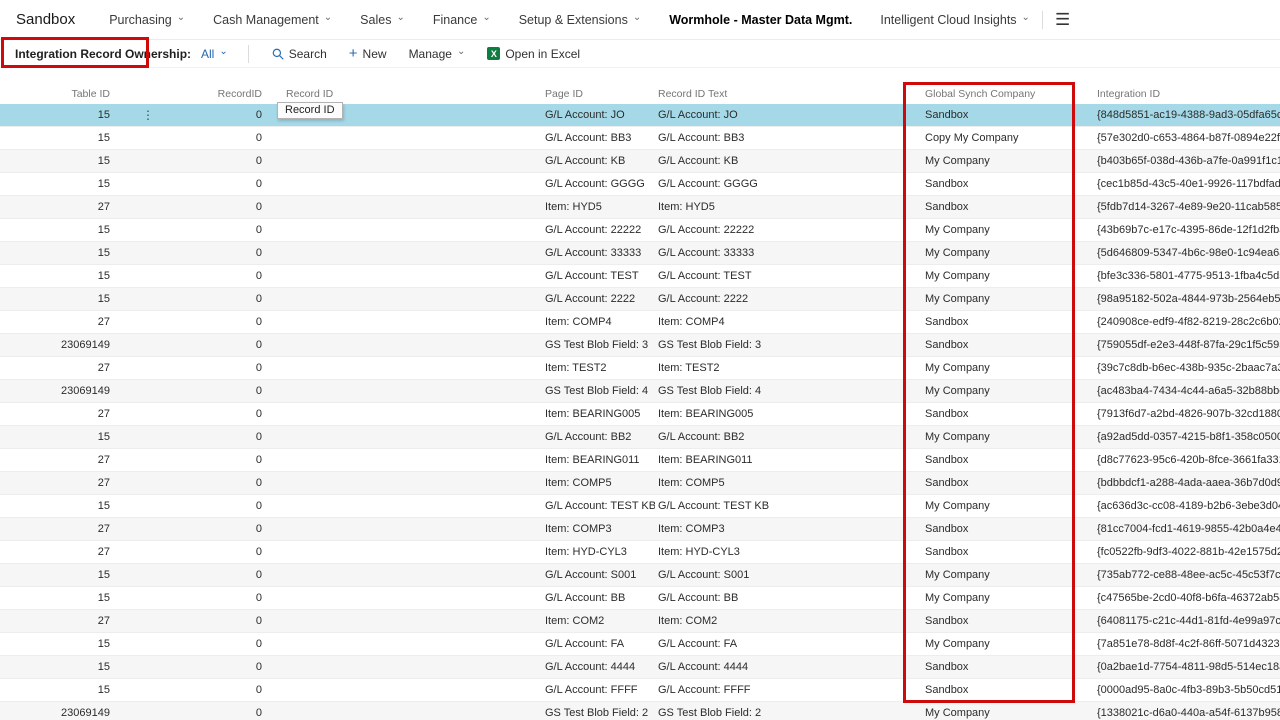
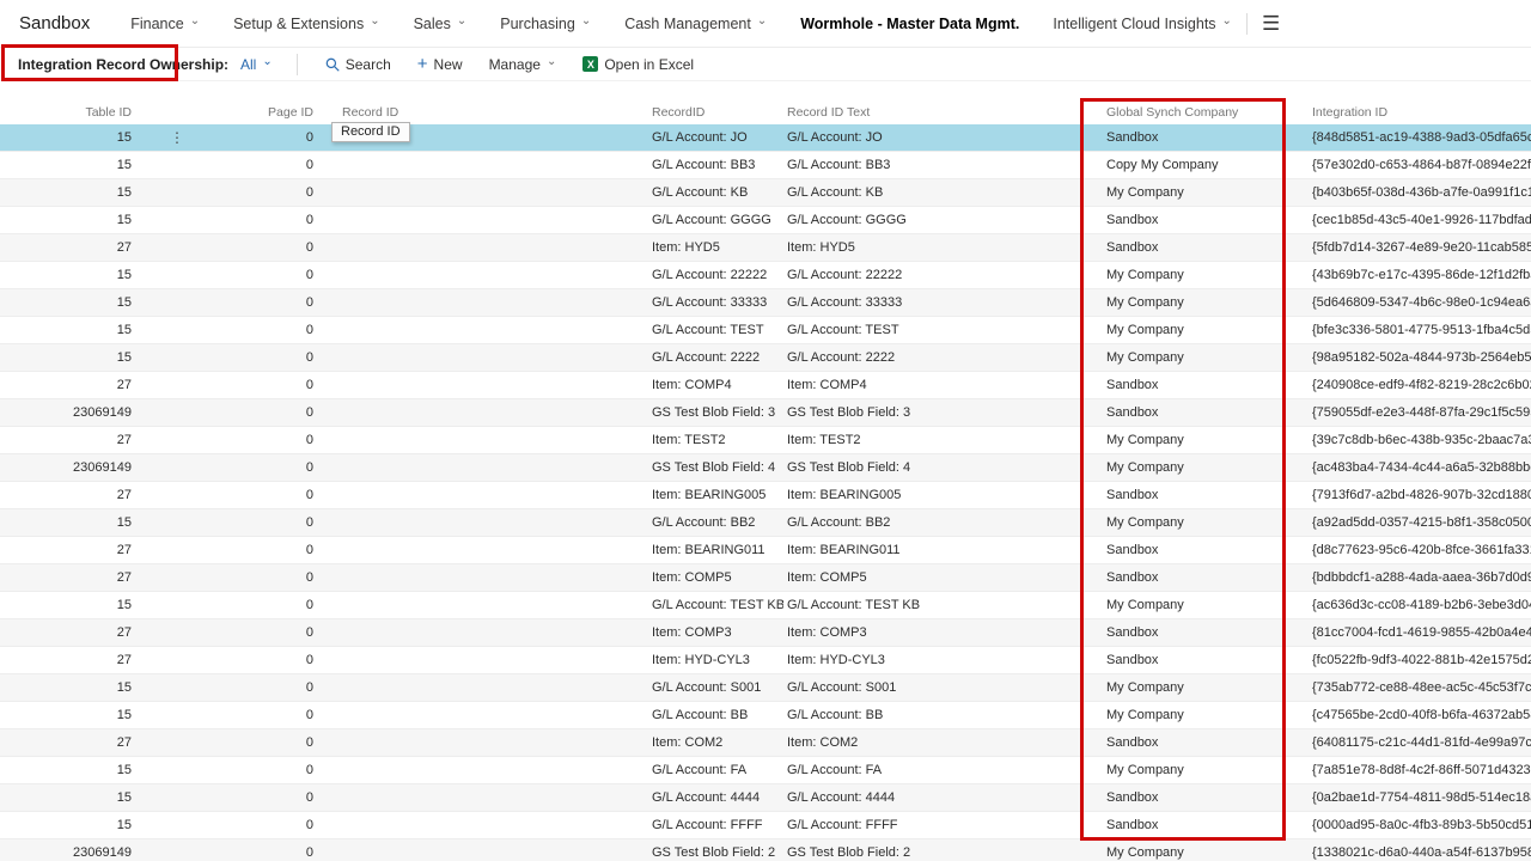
  Sandbox
- Purchasing
+ Finance
  ⌄
- Cash Management
+ Setup & Extensions
  ⌄
  Sales
  ⌄
- Finance
+ Purchasing
  ⌄
- Setup & Extensions
+ Cash Management
  ⌄
  Wormhole - Master Data Mgmt.
  Intelligent Cloud Insights
  ⌄
  ☰
  Integration Record Ownership:
  All
  ⌄
  Search
  +
  New
  Manage
  ⌄
  X
  Open in Excel
  Table ID
- RecordID
+ Page ID
  Record ID
- Page ID
+ RecordID
  Record ID Text
  Global Synch Company
  Integration ID
  15
  ⋮
  0
  G/L Account: JO
  G/L Account: JO
  Sandbox
  {848d5851-ac19-4388-9ad3-05dfa65
  15
  0
  G/L Account: BB3
  G/L Account: BB3
  Copy My Company
  {57e302d0-c653-4864-b87f-0894e22f
  15
  0
  G/L Account: KB
  G/L Account: KB
  My Company
  {b403b65f-038d-436b-a7fe-0a991f1c
  15
  0
  G/L Account: GGGG
  G/L Account: GGGG
  Sandbox
  {cec1b85d-43c5-40e1-9926-117bdfad
  27
  0
  Item: HYD5
  Item: HYD5
  Sandbox
  {5fdb7d14-3267-4e89-9e20-11cab585
  15
  0
  G/L Account: 22222
  G/L Account: 22222
  My Company
  {43b69b7c-e17c-4395-86de-12f1d2fb
  15
  0
  G/L Account: 33333
  G/L Account: 33333
  My Company
  {5d646809-5347-4b6c-98e0-1c94ea6
  15
  0
  G/L Account: TEST
  G/L Account: TEST
  My Company
  {bfe3c336-5801-4775-9513-1fba4c5d
  15
  0
  G/L Account: 2222
  G/L Account: 2222
  My Company
  {98a95182-502a-4844-973b-2564eb5
  27
  0
  Item: COMP4
  Item: COMP4
  Sandbox
  {240908ce-edf9-4f82-8219-28c2c6b0
  23069149
  0
  GS Test Blob Field: 3
  GS Test Blob Field: 3
  Sandbox
  {759055df-e2e3-448f-87fa-29c1f5c59
  27
  0
  Item: TEST2
  Item: TEST2
  My Company
  {39c7c8db-b6ec-438b-935c-2baac7a
  23069149
  0
  GS Test Blob Field: 4
  GS Test Blob Field: 4
  My Company
  {ac483ba4-7434-4c44-a6a5-32b88bb
  27
  0
  Item: BEARING005
  Item: BEARING005
  Sandbox
  {7913f6d7-a2bd-4826-907b-32cd188
  15
  0
  G/L Account: BB2
  G/L Account: BB2
  My Company
  {a92ad5dd-0357-4215-b8f1-358c050
  27
  0
  Item: BEARING011
  Item: BEARING011
  Sandbox
  {d8c77623-95c6-420b-8fce-3661fa33
  27
  0
  Item: COMP5
  Item: COMP5
  Sandbox
  {bdbbdcf1-a288-4ada-aaea-36b7d0d
  15
  0
  G/L Account: TEST KB
  G/L Account: TEST KB
  My Company
  {ac636d3c-cc08-4189-b2b6-3ebe3d0
  27
  0
  Item: COMP3
  Item: COMP3
  Sandbox
  {81cc7004-fcd1-4619-9855-42b0a4e4
  27
  0
  Item: HYD-CYL3
  Item: HYD-CYL3
  Sandbox
  {fc0522fb-9df3-4022-881b-42e1575d
  15
  0
  G/L Account: S001
  G/L Account: S001
  My Company
  {735ab772-ce88-48ee-ac5c-45c53f7c
  15
  0
  G/L Account: BB
  G/L Account: BB
  My Company
  {c47565be-2cd0-40f8-b6fa-46372ab5
  27
  0
  Item: COM2
  Item: COM2
  Sandbox
  {64081175-c21c-44d1-81fd-4e99a97c
  15
  0
  G/L Account: FA
  G/L Account: FA
  My Company
  {7a851e78-8d8f-4c2f-86ff-5071d4323
  15
  0
  G/L Account: 4444
  G/L Account: 4444
  Sandbox
  {0a2bae1d-7754-4811-98d5-514ec18
  15
  0
  G/L Account: FFFF
  G/L Account: FFFF
  Sandbox
  {0000ad95-8a0c-4fb3-89b3-5b50cd51
  23069149
  0
  GS Test Blob Field: 2
  GS Test Blob Field: 2
  My Company
  {1338021c-d6a0-440a-a54f-6137b95
  Record ID
